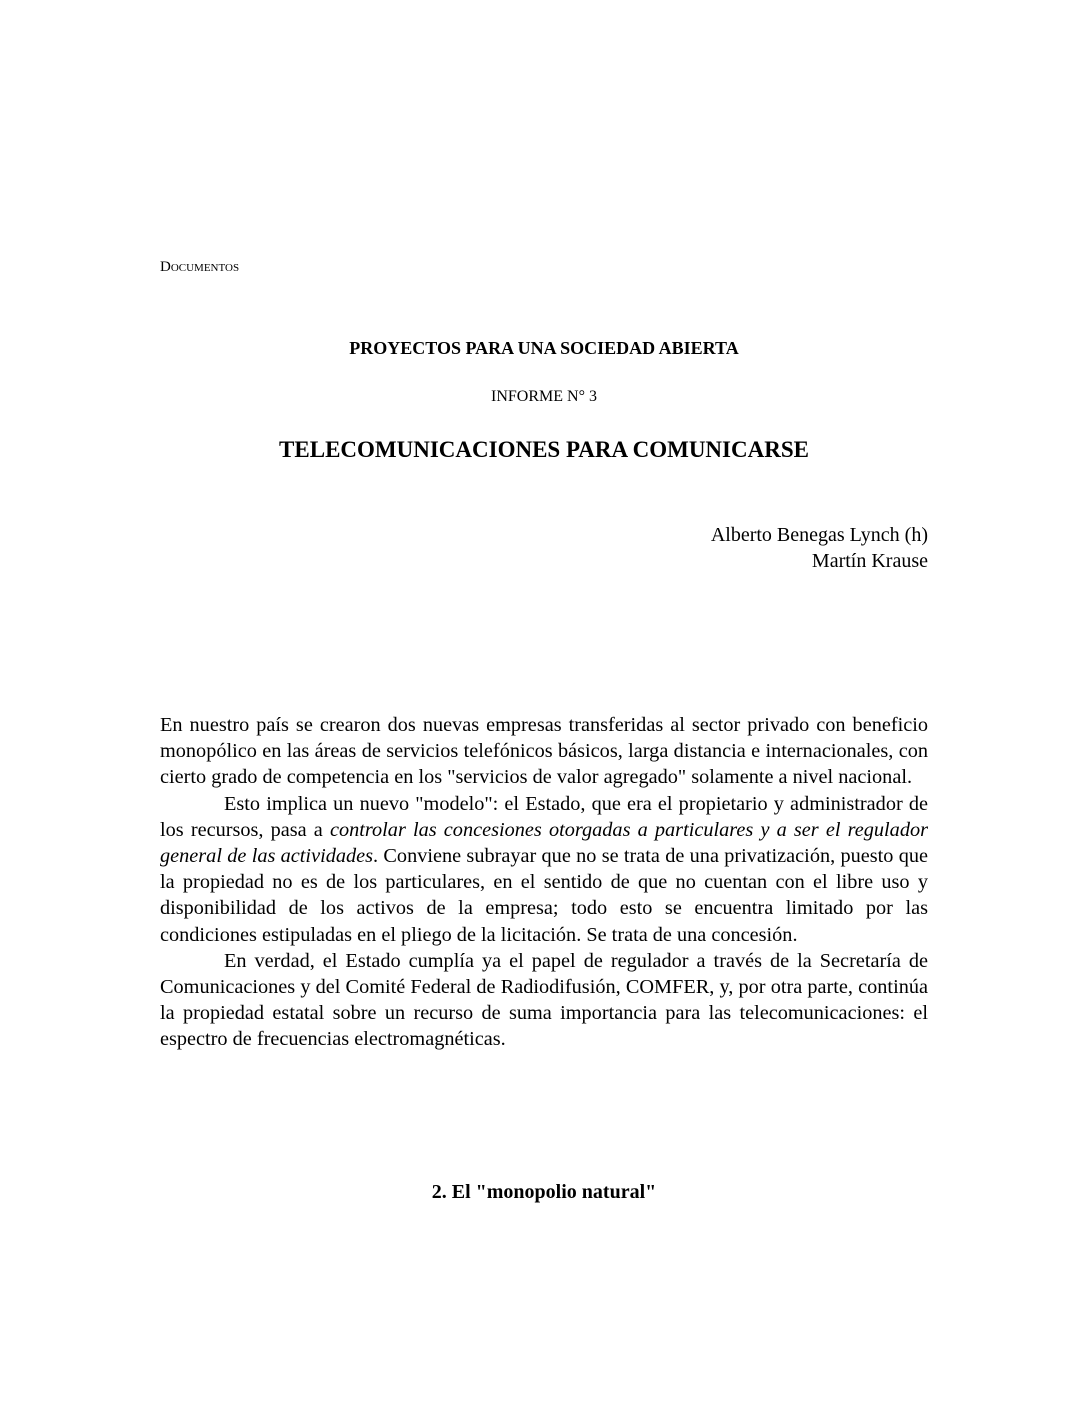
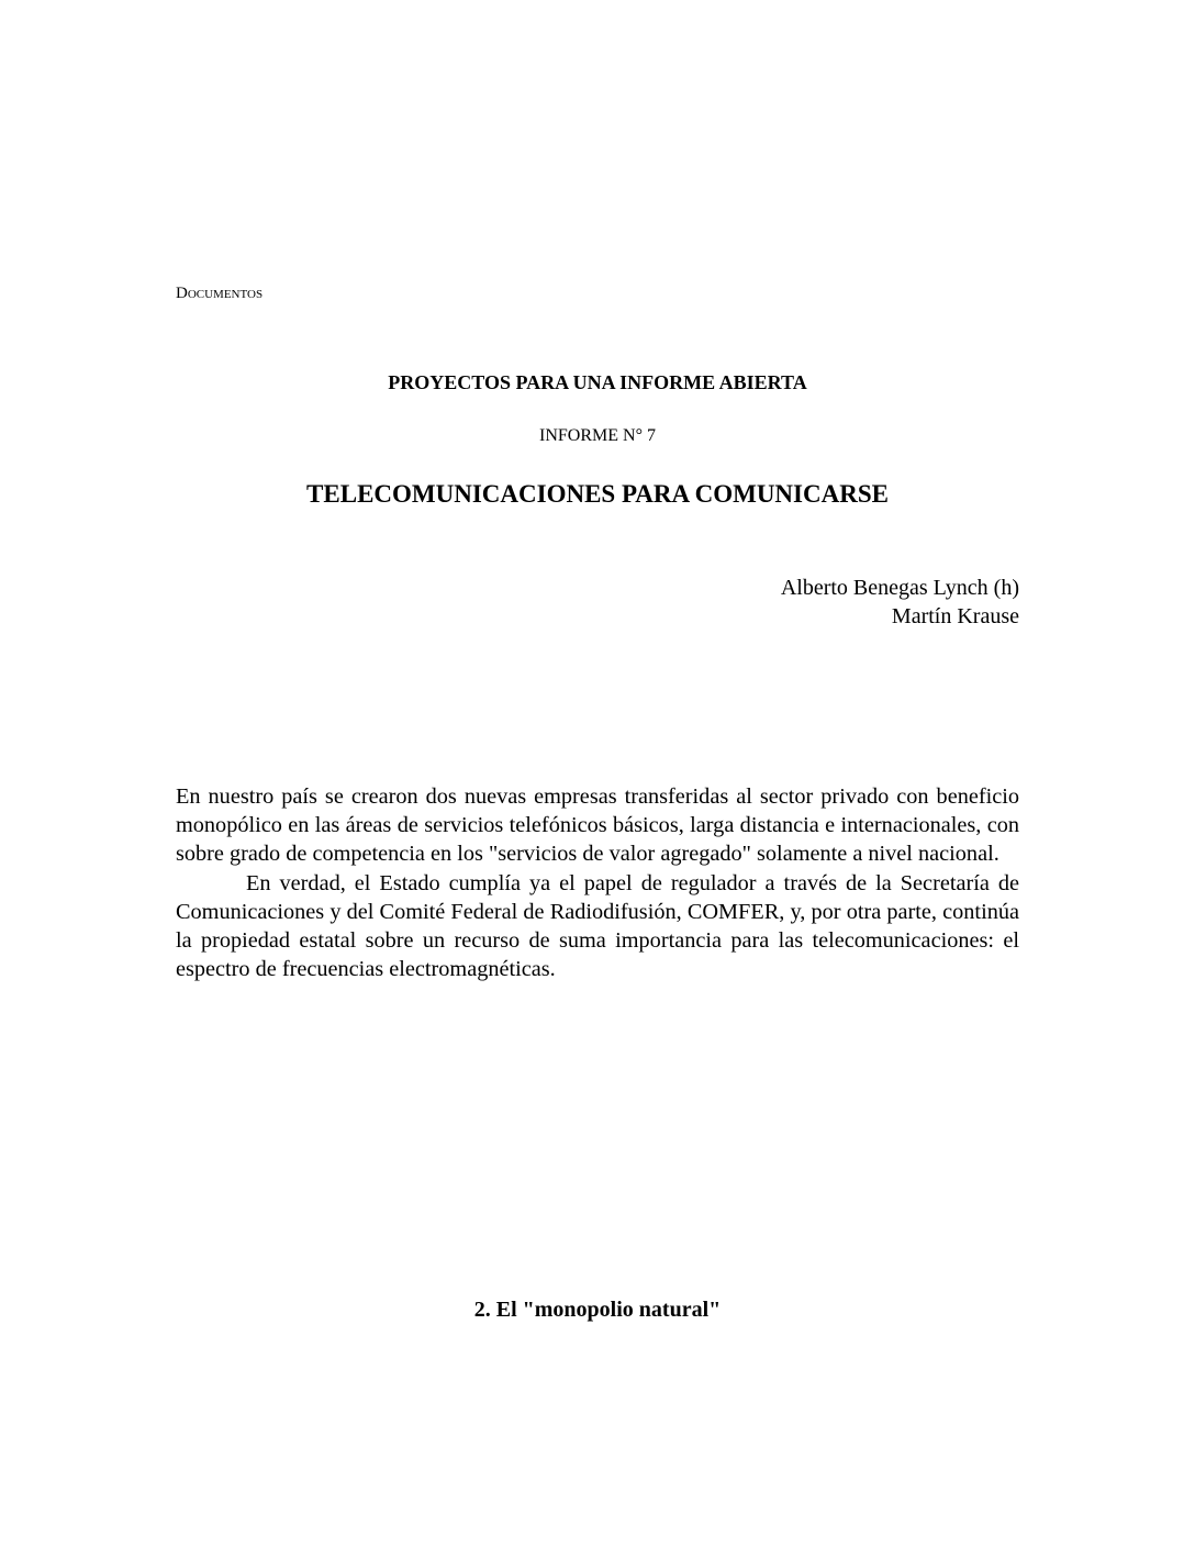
  Documentos
- PROYECTOS PARA UNA SOCIEDAD ABIERTA
+ PROYECTOS PARA UNA INFORME ABIERTA
- INFORME N° 3
+ INFORME N° 7
  TELECOMUNICACIONES PARA COMUNICARSE
  Alberto Benegas Lynch (h)
  Martín Krause
- En nuestro país se crearon dos nuevas empresas transferidas al sector privado con beneficio monopólico en las áreas de servicios telefónicos básicos, larga distancia e internacionales, con cierto grado de competencia en los "servicios de valor agregado" solamente a nivel nacional.
+ En nuestro país se crearon dos nuevas empresas transferidas al sector privado con beneficio monopólico en las áreas de servicios telefónicos básicos, larga distancia e internacionales, con sobre grado de competencia en los "servicios de valor agregado" solamente a nivel nacional.
- Esto implica un nuevo "modelo": el Estado, que era el propietario y administrador de los recursos, pasa a controlar las concesiones otorgadas a particulares y a ser el regulador general de las actividades. Conviene subrayar que no se trata de una privatización, puesto que la propiedad no es de los particulares, en el sentido de que no cuentan con el libre uso y disponibilidad de los activos de la empresa; todo esto se encuentra limitado por las condiciones estipuladas en el pliego de la licitación. Se trata de una concesión.
  En verdad, el Estado cumplía ya el papel de regulador a través de la Secretaría de Comunicaciones y del Comité Federal de Radiodifusión, COMFER, y, por otra parte, continúa la propiedad estatal sobre un recurso de suma importancia para las telecomunicaciones: el espectro de frecuencias electromagnéticas.
  2. El "monopolio natural"
